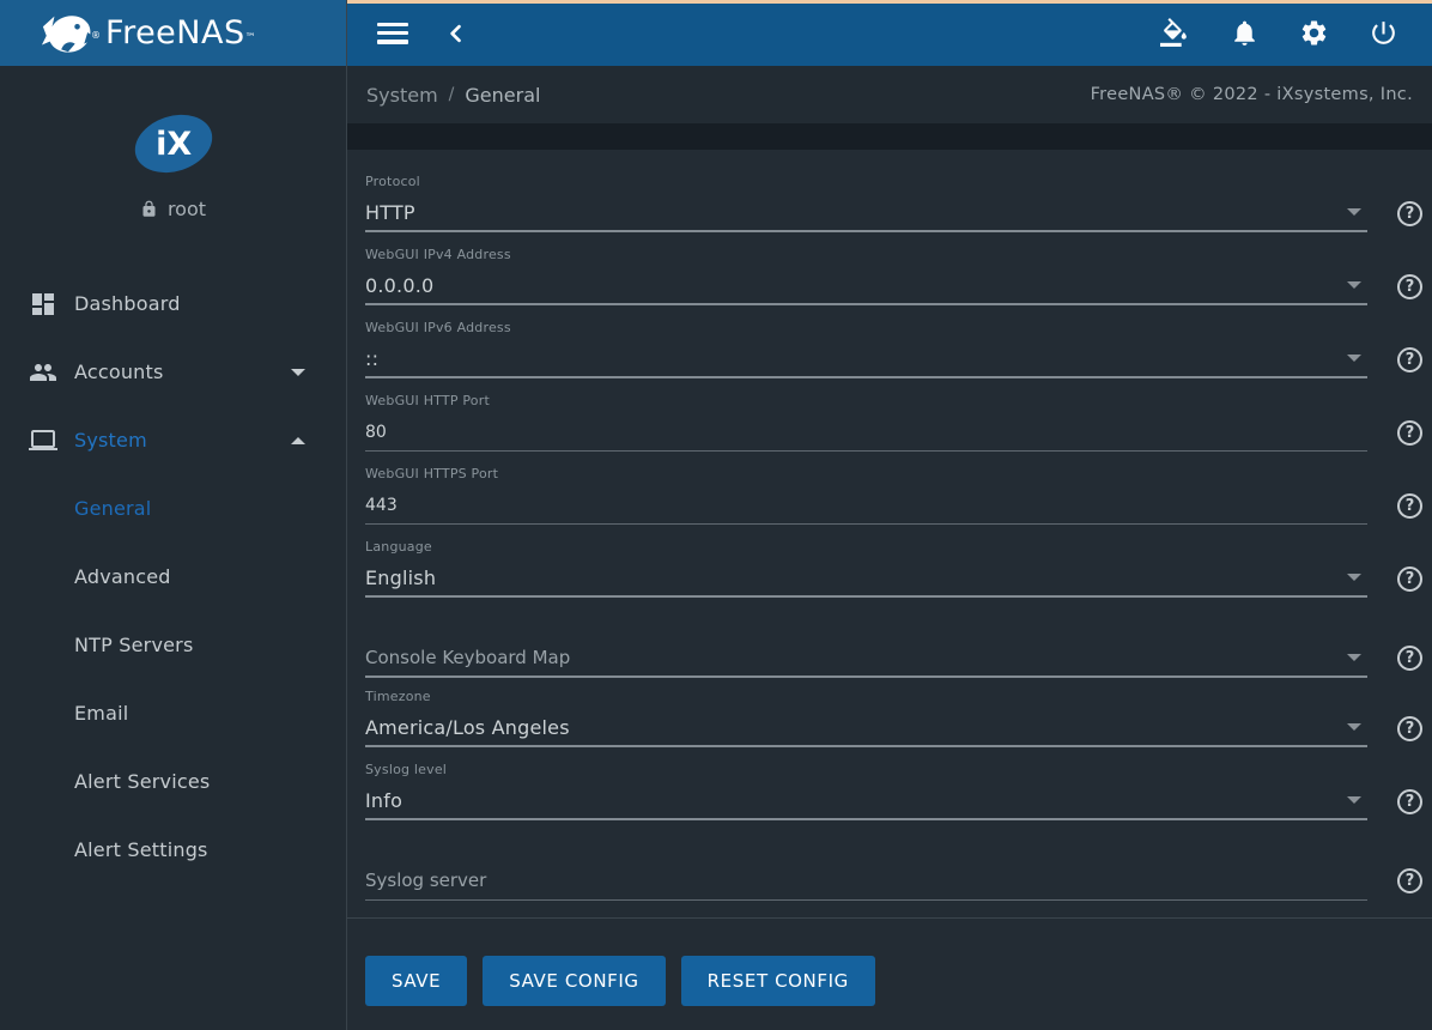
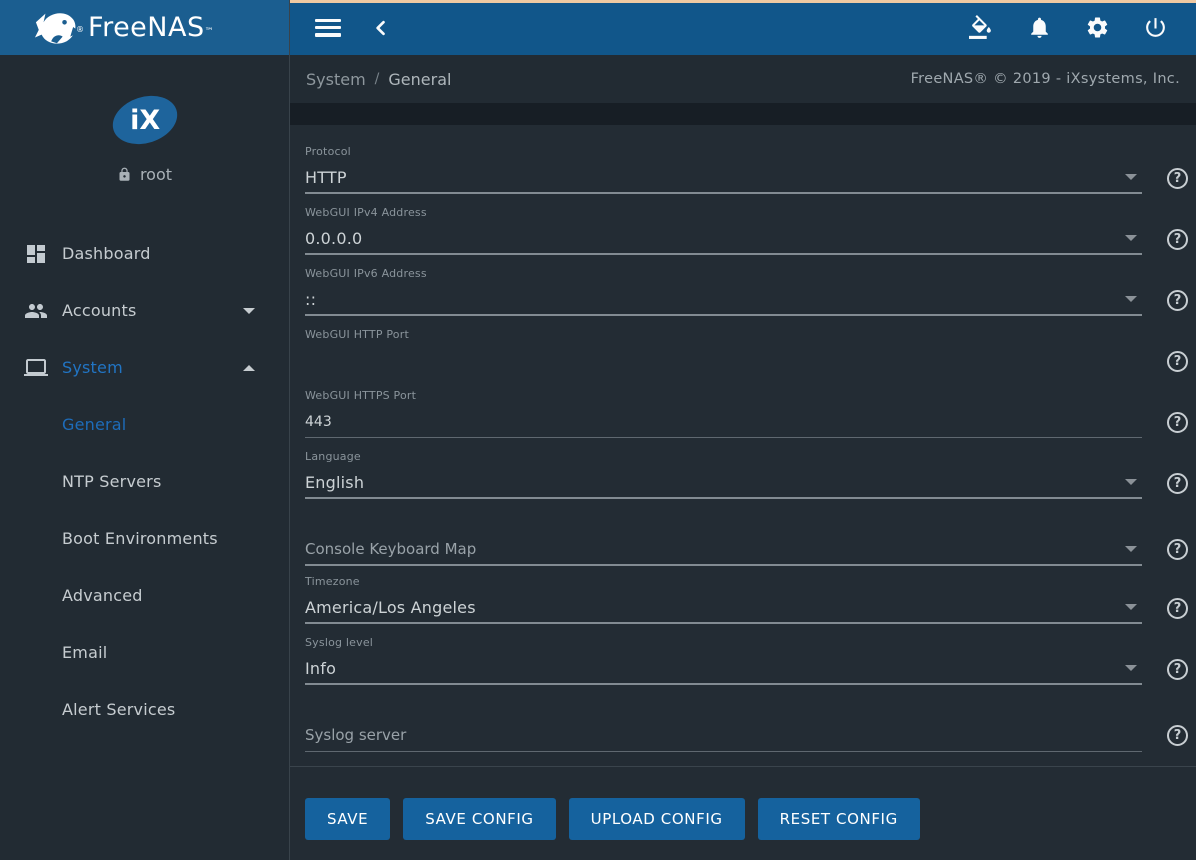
  ®
  FreeNAS
  ™
  root
  Dashboard
  Accounts
  System
  General
- Advanced
+ NTP Servers
+ Boot Environments
- NTP Servers
+ Advanced
  Email
  Alert Services
- Alert Settings
  System
  /
  General
- FreeNAS® © 2022 - iXsystems, Inc.
+ FreeNAS® © 2019 - iXsystems, Inc.
  Protocol
  HTTP
  ?
  WebGUI IPv4 Address
  0.0.0.0
  ?
  WebGUI IPv6 Address
  ::
  ?
  WebGUI HTTP Port
- 80
  ?
  WebGUI HTTPS Port
  443
  ?
  Language
  English
  ?
  Console Keyboard Map
  ?
  Timezone
  America/Los Angeles
  ?
  Syslog level
  Info
  ?
  Syslog server
  ?
  SAVE
  SAVE CONFIG
+ UPLOAD CONFIG
  RESET CONFIG
